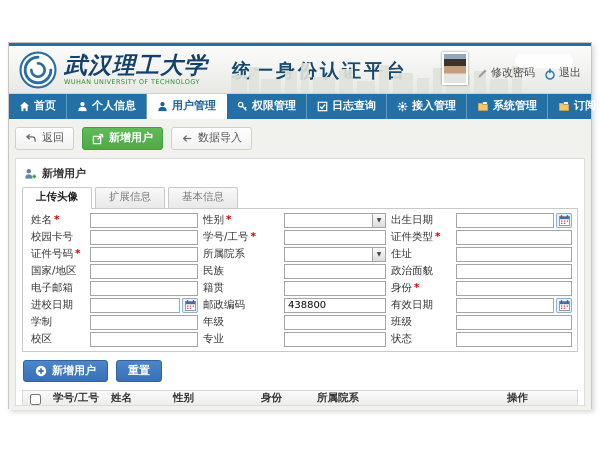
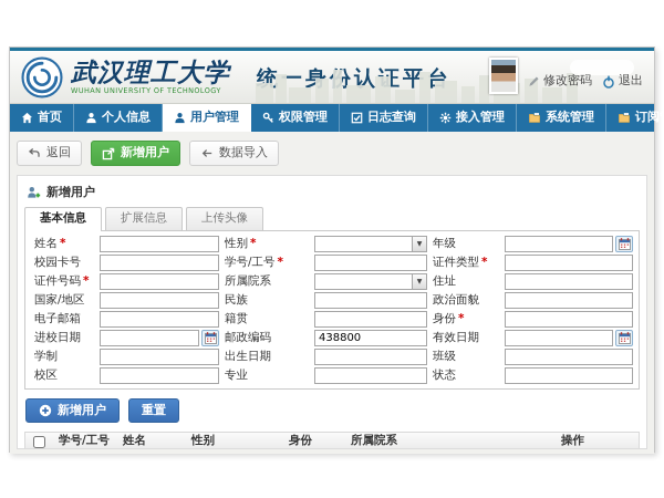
  武汉理工大学
  WUHAN UNIVERSITY OF TECHNOLOGY
  统一身认平台
  修改密码
  退出
  首页
  个人信息
  用户管理
  权限管理
  日志查询
  接入管理
  系统管理
  返回
  新增用户
  数据导入
  新增用户
- 上传头像
+ 基本信息
  扩展信息
- 基本信息
+ 上传头像
  姓名 *
  性别 *
- 出生日期
+ 年级
  校园卡号
  学号/工号 *
  证件类型 *
  证件号码 *
  所属院系
  住址
  国家/地区
  民族
  政治面貌
  电子邮箱
  籍贯
  身份 *
  进校日期
  邮政编码
  438800
  有效日期
  学制
- 年级
+ 出生日期
  班级
  校区
  专业
  状态
  新增用户
  重置
  学号/工号
  姓名
  性别
  身份
  所属院系
  操作
